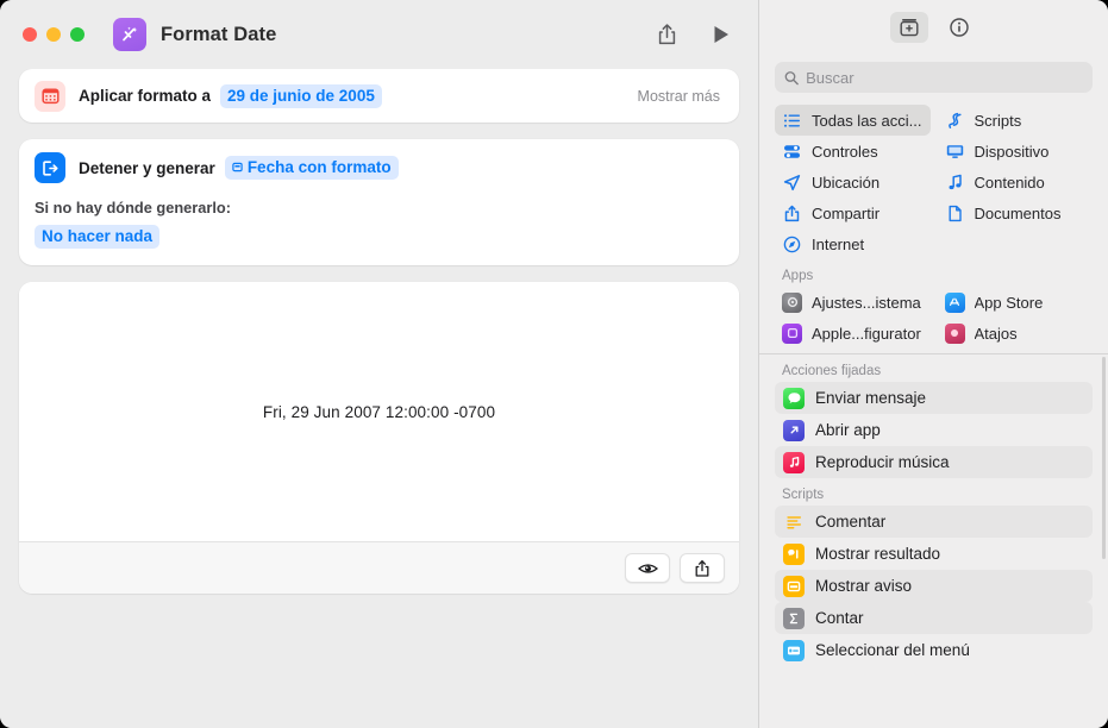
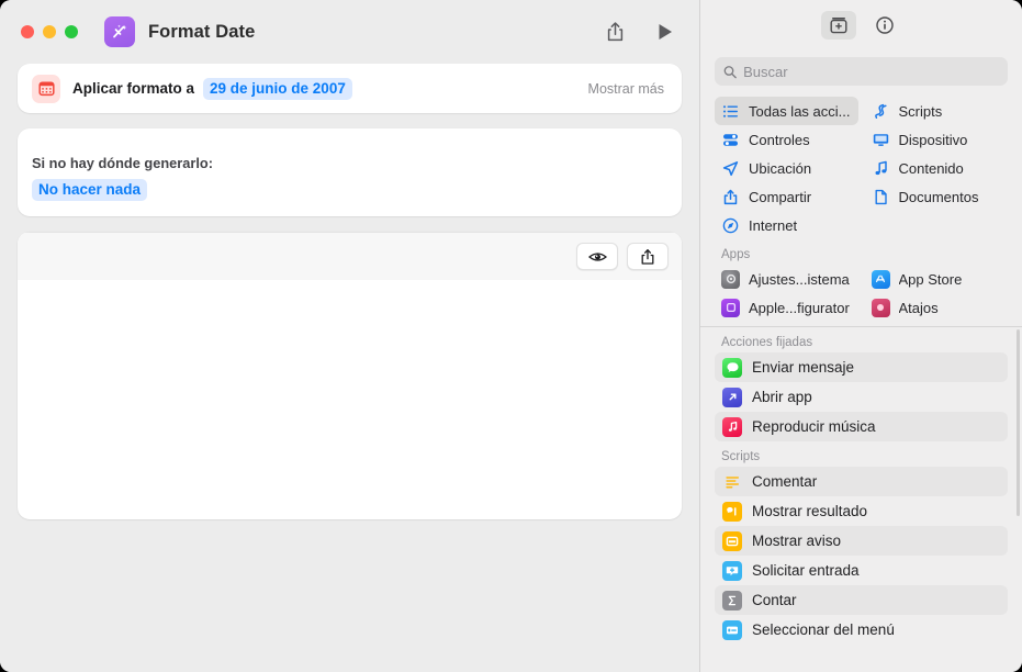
  Format Date
  Aplicar formato a
- 29 de junio de 2005
+ 29 de junio de 2007
  Mostrar más
- Detener y generar
- Fecha con formato
  Si no hay dónde generarlo:
  No hacer nada
- Fri, 29 Jun 2007 12:00:00 -0700
  Buscar
  Todas las acci...
  Scripts
  Controles
  Dispositivo
  Ubicación
  Contenido
  Compartir
  Documentos
  Internet
  Apps
  Ajustes...istema
  App Store
  Apple...figurator
  Atajos
  Acciones fijadas
  Enviar mensaje
  Abrir app
  Reproducir música
  Scripts
  Comentar
  Mostrar resultado
  Mostrar aviso
+ Solicitar entrada
  Contar
  Seleccionar del menú
